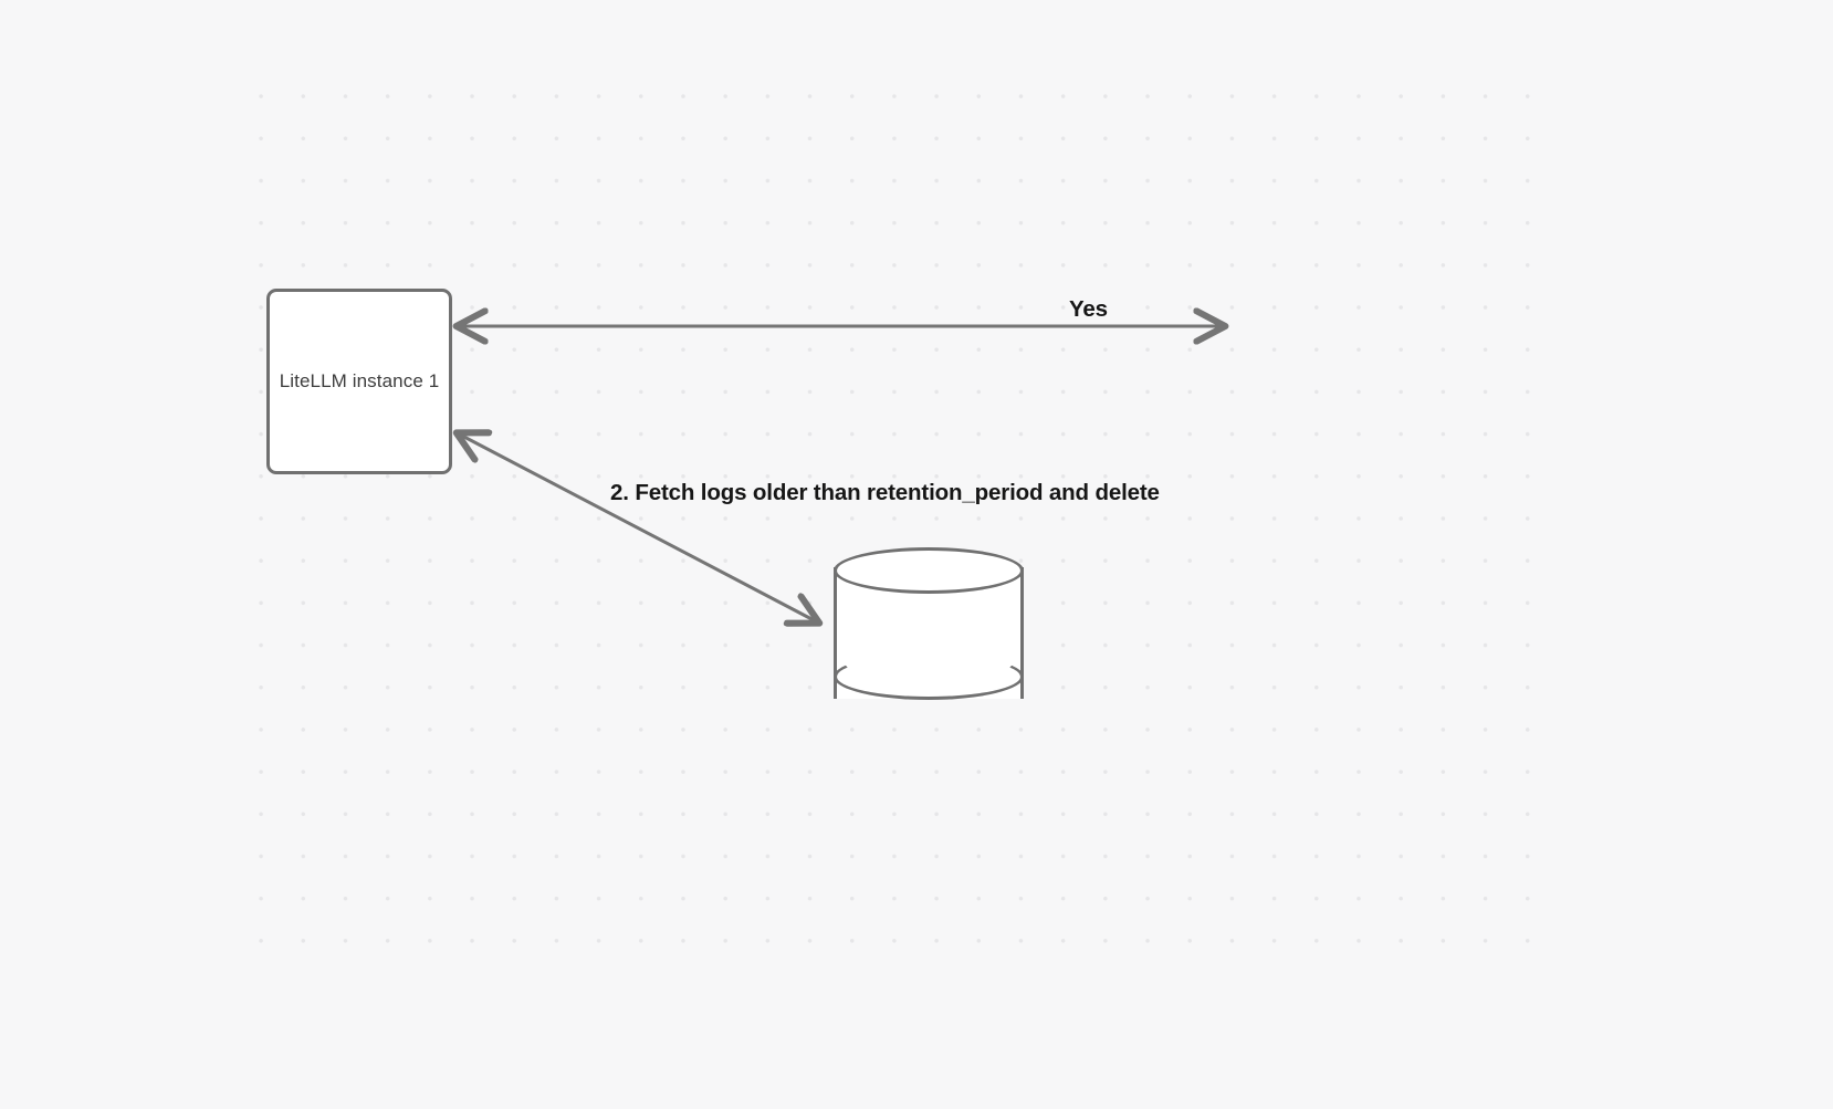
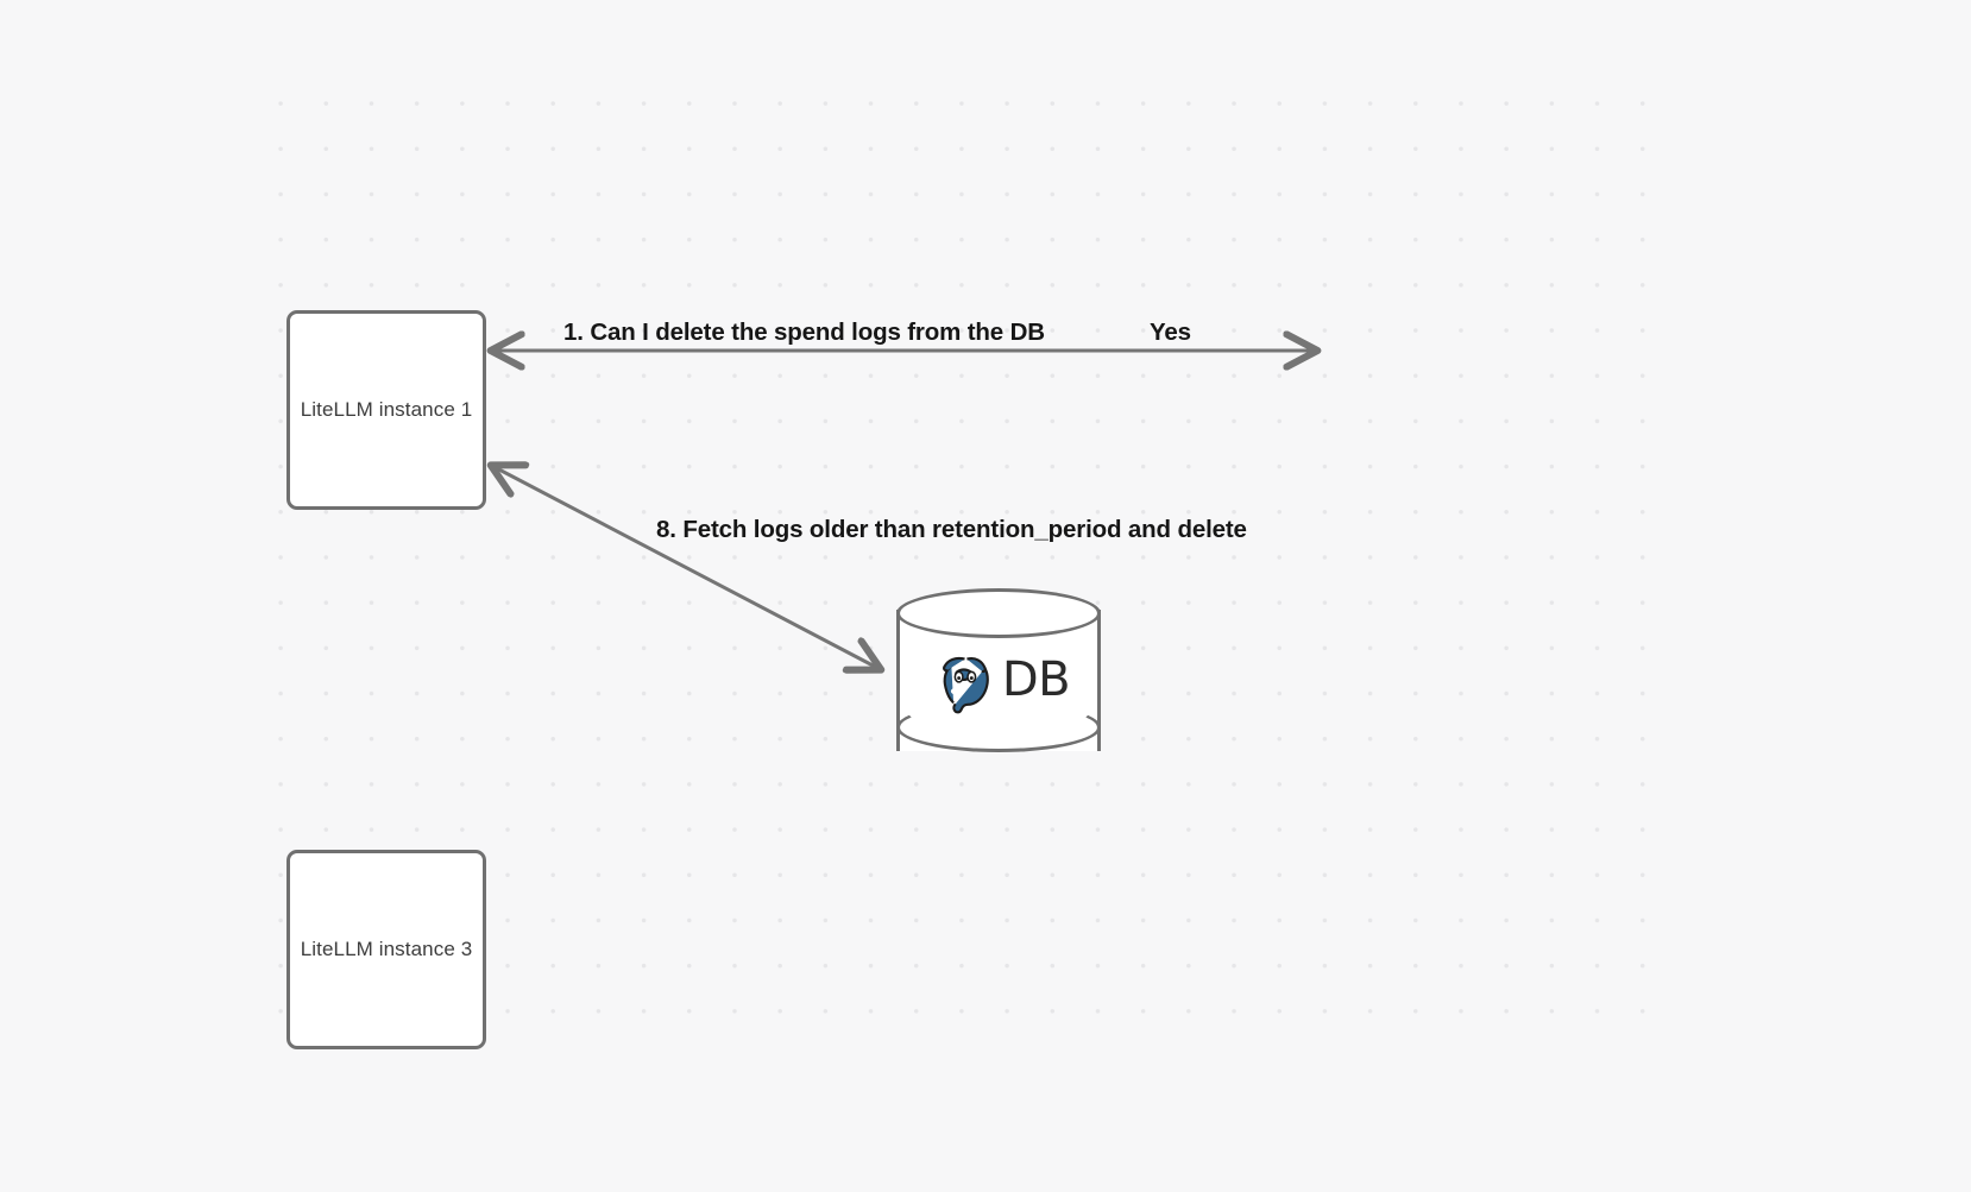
  LiteLLM instance 1
+ LiteLLM instance 3
+ DB
+ 1. Can I delete the spend logs from the DB
  Yes
- 2. Fetch logs older than retention_period and delete
+ 8. Fetch logs older than retention_period and delete
